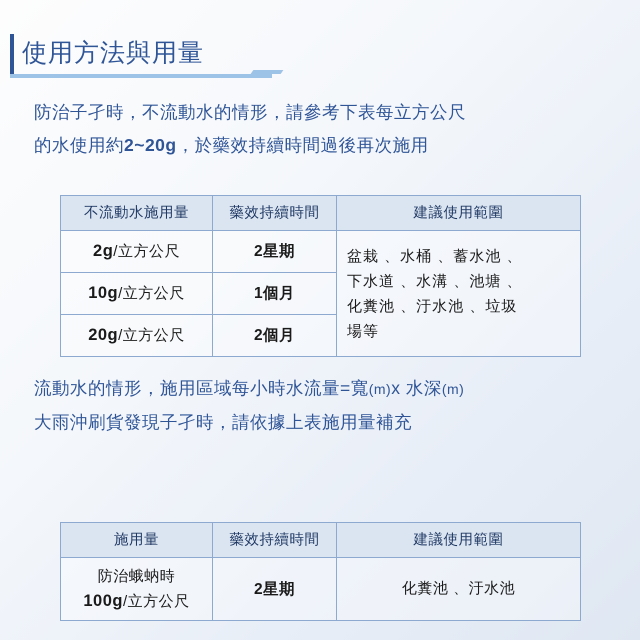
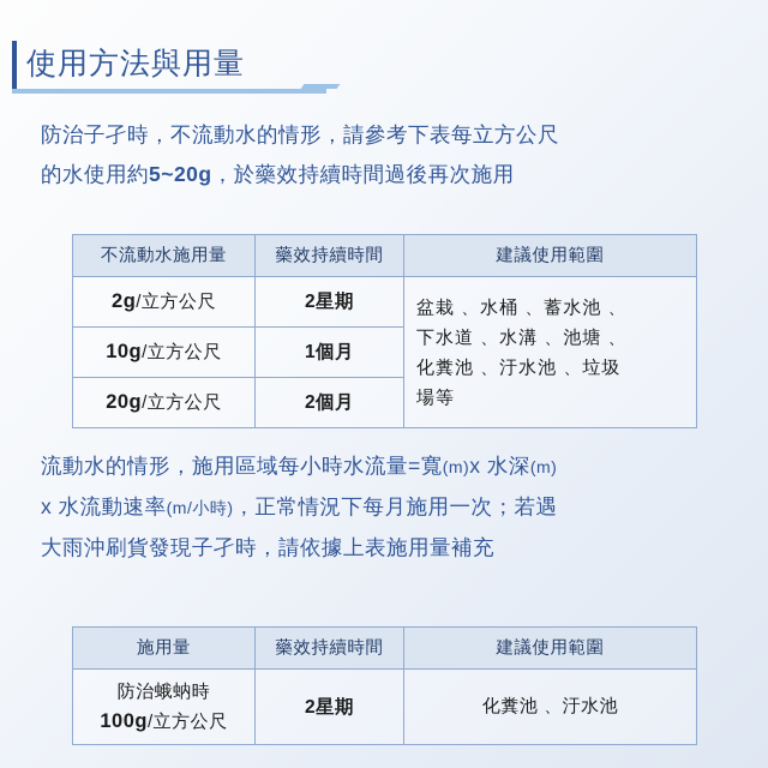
  使用方法與用量
  防治子孑時，不流動水的情形，請參考下表每立方公尺
- 的水使用約2~20g，於藥效持續時間過後再次施用
+ 的水使用約5~20g，於藥效持續時間過後再次施用
  不流動水施用量	藥效持續時間	建議使用範圍
  2g/立方公尺	2星期	盆栽 、水桶 、蓄水池 、 下水道 、水溝 、池塘 、 化糞池 、汙水池 、垃圾 場等
  10g/立方公尺	1個月
  20g/立方公尺	2個月
  流動水的情形，施用區域每小時水流量=寬(m)x 水深(m)
+ x 水流動速率(m/小時)，正常情況下每月施用一次；若遇
  大雨沖刷貨發現子孑時，請依據上表施用量補充
  施用量	藥效持續時間	建議使用範圍
  防治蛾蚋時 100g/立方公尺	2星期	化糞池 、汙水池
